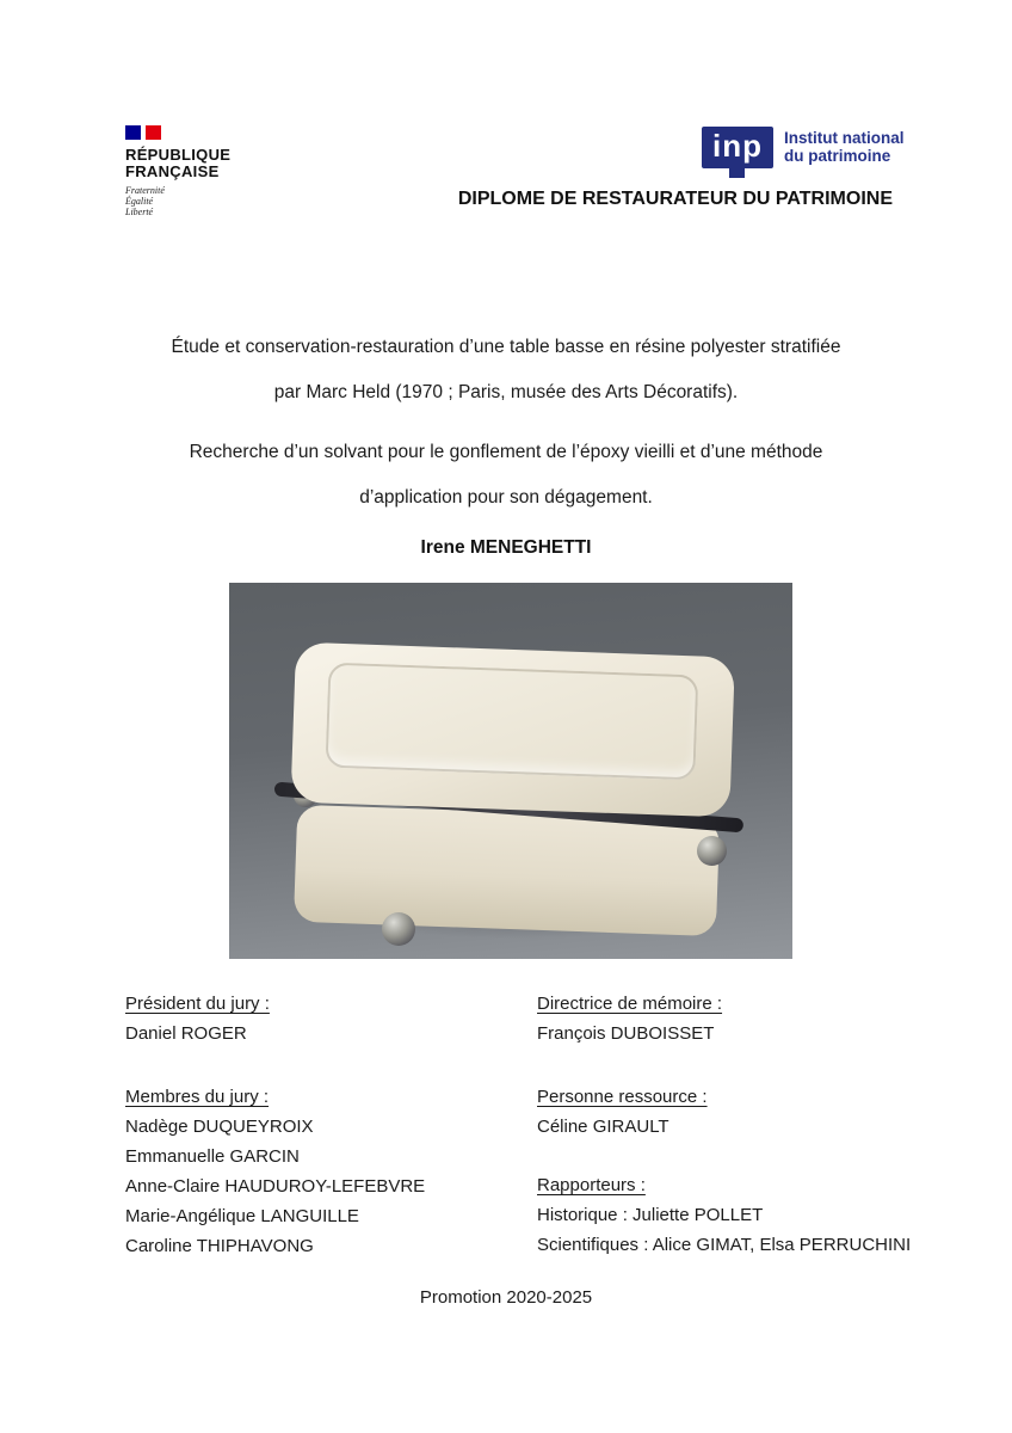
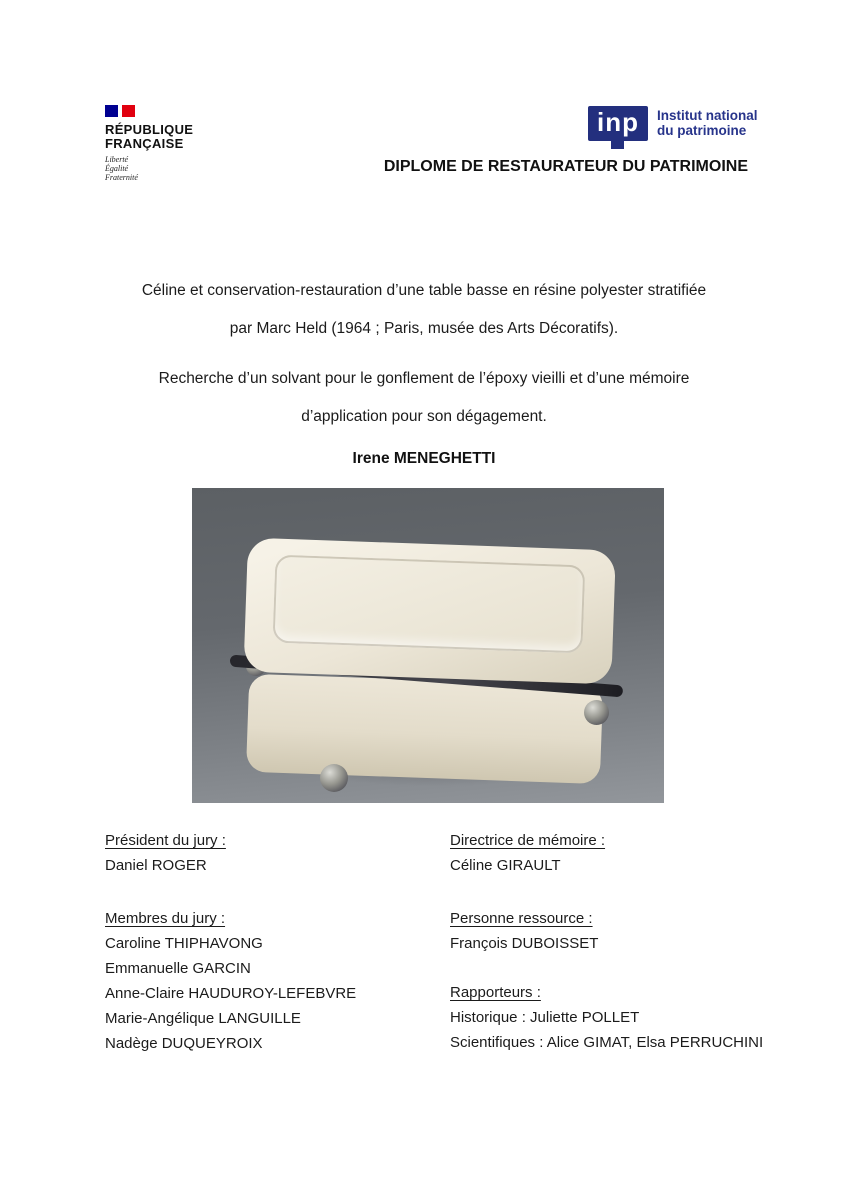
  RÉPUBLIQUE
  FRANÇAISE
- Fraternité
+ Liberté
  Égalité
- Liberté
+ Fraternité
  inp
  Institut national
  du patrimoine
  DIPLOME DE RESTAURATEUR DU PATRIMOINE
- Étude et conservation-restauration d’une table basse en résine polyester stratifiée
+ Céline et conservation-restauration d’une table basse en résine polyester stratifiée
- par Marc Held (1970 ; Paris, musée des Arts Décoratifs).
+ par Marc Held (1964 ; Paris, musée des Arts Décoratifs).
- Recherche d’un solvant pour le gonflement de l’époxy vieilli et d’une méthode
+ Recherche d’un solvant pour le gonflement de l’époxy vieilli et d’une mémoire
  d’application pour son dégagement.
  Irene MENEGHETTI
  Président du jury :
  Daniel ROGER
  Membres du jury :
- Nadège DUQUEYROIX
+ Caroline THIPHAVONG
  Emmanuelle GARCIN
  Anne-Claire HAUDUROY-LEFEBVRE
  Marie-Angélique LANGUILLE
- Caroline THIPHAVONG
+ Nadège DUQUEYROIX
  Directrice de mémoire :
- François DUBOISSET
+ Céline GIRAULT
  Personne ressource :
- Céline GIRAULT
+ François DUBOISSET
  Rapporteurs :
  Historique : Juliette POLLET
  Scientifiques : Alice GIMAT, Elsa PERRUCHINI
- Promotion 2020-2025
